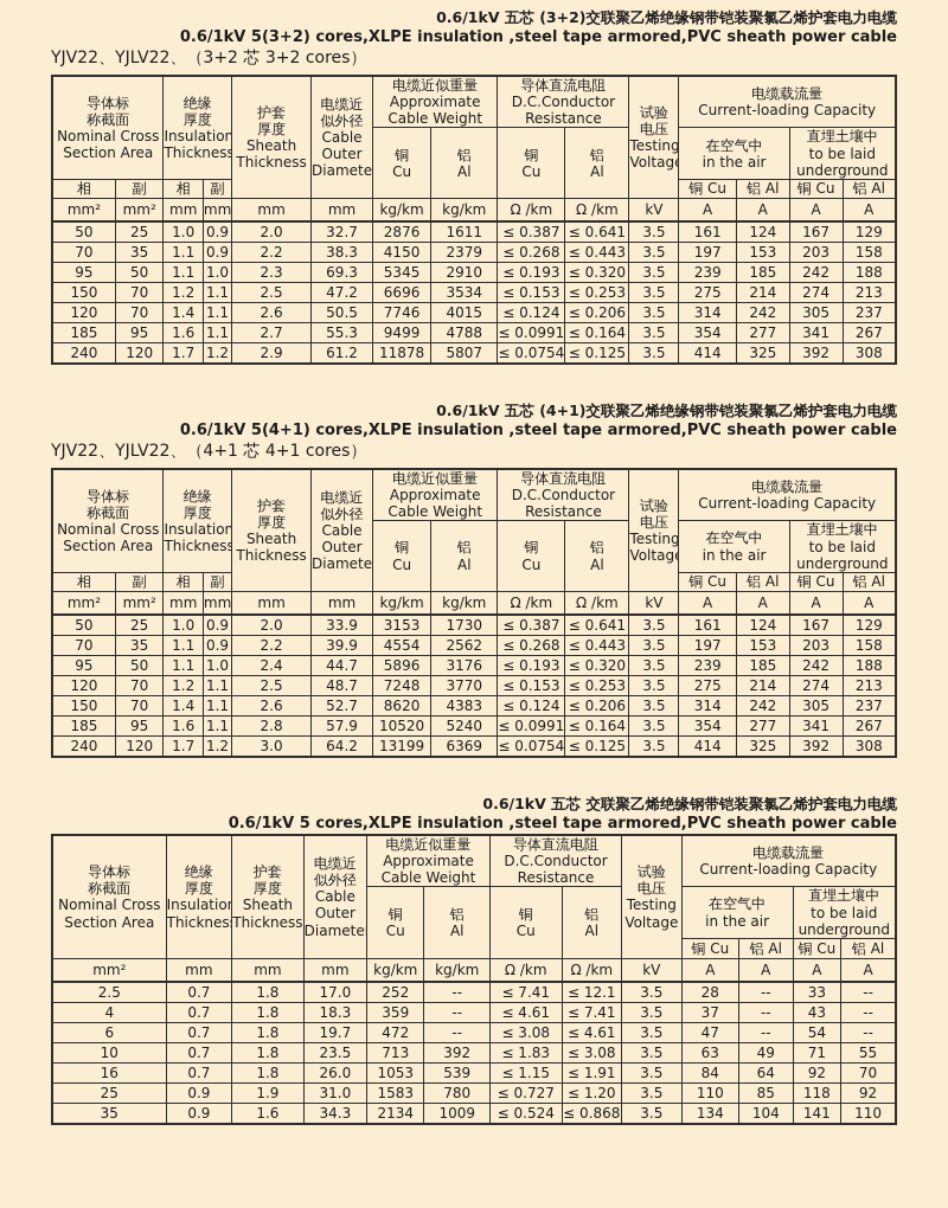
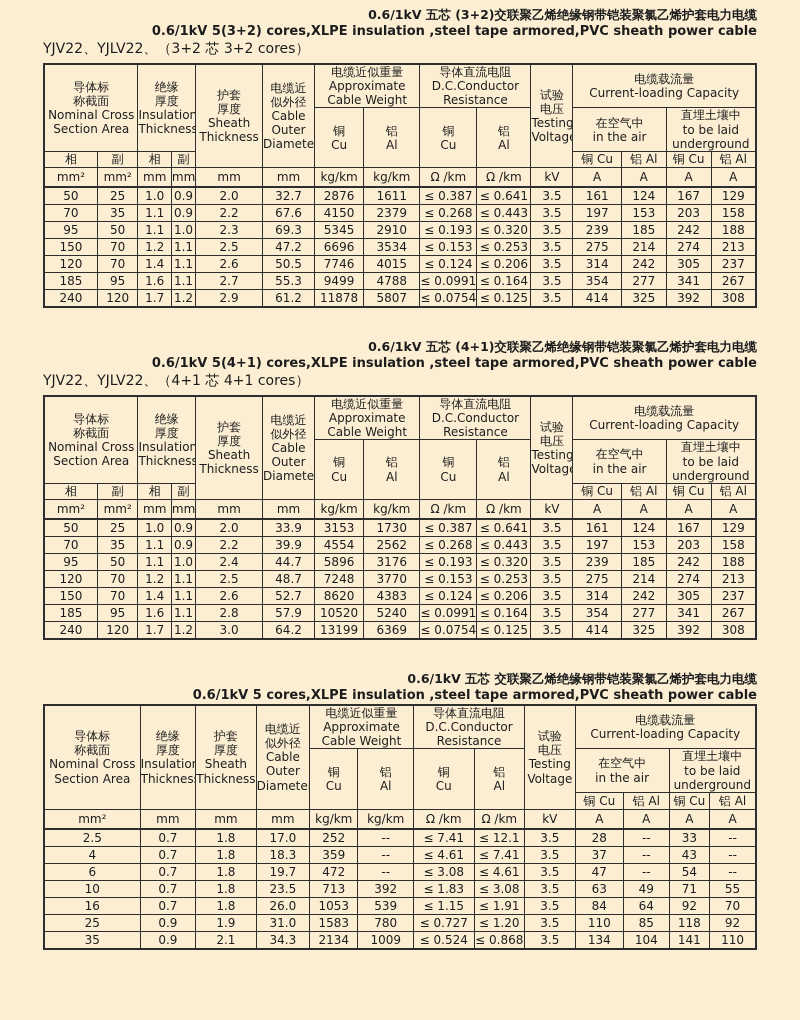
  0.6/1kV 五芯 (3+2)交联聚乙烯绝缘钢带铠装聚氯乙烯护套电力电缆
  0.6/1kV 5(3+2) cores,XLPE insulation ,steel tape armored,PVC sheath power cable
  YJV22、YJLV22、（3+2 芯 3+2 cores）
  导体标称截面Nominal CrossSection Area	绝缘厚度InsulationThickness	护套厚度SheathThickness	电缆近似外径CableOuterDiamete	电缆近似重量ApproximateCable Weight	导体直流电阻D.C.ConductorResistance	试验电压TestingVoltage	电缆载流量Current-loading Capacity
  铜Cu	铝Al	铜Cu	铝Al	在空气中in the air	直埋土壤中to be laidunderground
  相	副	相	副	铜 Cu	铝 Al	铜 Cu	铝 Al
  mm²	mm²	mm	mm	mm	mm	kg/km	kg/km	Ω /km	Ω /km	kV	A	A	A	A
  50	25	1.0	0.9	2.0	32.7	2876	1611	≤ 0.387	≤ 0.641	3.5	161	124	167	129
- 70	35	1.1	0.9	2.2	38.3	4150	2379	≤ 0.268	≤ 0.443	3.5	197	153	203	158
+ 70	35	1.1	0.9	2.2	67.6	4150	2379	≤ 0.268	≤ 0.443	3.5	197	153	203	158
  95	50	1.1	1.0	2.3	69.3	5345	2910	≤ 0.193	≤ 0.320	3.5	239	185	242	188
  150	70	1.2	1.1	2.5	47.2	6696	3534	≤ 0.153	≤ 0.253	3.5	275	214	274	213
  120	70	1.4	1.1	2.6	50.5	7746	4015	≤ 0.124	≤ 0.206	3.5	314	242	305	237
  185	95	1.6	1.1	2.7	55.3	9499	4788	≤ 0.0991	≤ 0.164	3.5	354	277	341	267
  240	120	1.7	1.2	2.9	61.2	11878	5807	≤ 0.0754	≤ 0.125	3.5	414	325	392	308
  0.6/1kV 五芯 (4+1)交联聚乙烯绝缘钢带铠装聚氯乙烯护套电力电缆
  0.6/1kV 5(4+1) cores,XLPE insulation ,steel tape armored,PVC sheath power cable
  YJV22、YJLV22、（4+1 芯 4+1 cores）
  导体标称截面Nominal CrossSection Area	绝缘厚度InsulationThickness	护套厚度SheathThickness	电缆近似外径CableOuterDiamete	电缆近似重量ApproximateCable Weight	导体直流电阻D.C.ConductorResistance	试验电压TestingVoltage	电缆载流量Current-loading Capacity
  铜Cu	铝Al	铜Cu	铝Al	在空气中in the air	直埋土壤中to be laidunderground
  相	副	相	副	铜 Cu	铝 Al	铜 Cu	铝 Al
  mm²	mm²	mm	mm	mm	mm	kg/km	kg/km	Ω /km	Ω /km	kV	A	A	A	A
  50	25	1.0	0.9	2.0	33.9	3153	1730	≤ 0.387	≤ 0.641	3.5	161	124	167	129
  70	35	1.1	0.9	2.2	39.9	4554	2562	≤ 0.268	≤ 0.443	3.5	197	153	203	158
  95	50	1.1	1.0	2.4	44.7	5896	3176	≤ 0.193	≤ 0.320	3.5	239	185	242	188
  120	70	1.2	1.1	2.5	48.7	7248	3770	≤ 0.153	≤ 0.253	3.5	275	214	274	213
  150	70	1.4	1.1	2.6	52.7	8620	4383	≤ 0.124	≤ 0.206	3.5	314	242	305	237
  185	95	1.6	1.1	2.8	57.9	10520	5240	≤ 0.0991	≤ 0.164	3.5	354	277	341	267
  240	120	1.7	1.2	3.0	64.2	13199	6369	≤ 0.0754	≤ 0.125	3.5	414	325	392	308
  0.6/1kV 五芯 交联聚乙烯绝缘钢带铠装聚氯乙烯护套电力电缆
  0.6/1kV 5 cores,XLPE insulation ,steel tape armored,PVC sheath power cable
  导体标称截面Nominal CrossSection Area	绝缘厚度InsulationThicknes	护套厚度SheathThickness	电缆近似外径CableOuterDiamete	电缆近似重量ApproximateCable Weight	导体直流电阻D.C.ConductorResistance	试验电压TestingVoltage	电缆载流量Current-loading Capacity
  铜Cu	铝Al	铜Cu	铝Al	在空气中in the air	直埋土壤中to be laidunderground
  铜 Cu	铝 Al	铜 Cu	铝 Al
  mm²	mm	mm	mm	kg/km	kg/km	Ω /km	Ω /km	kV	A	A	A	A
  2.5	0.7	1.8	17.0	252	--	≤ 7.41	≤ 12.1	3.5	28	--	33	--
  4	0.7	1.8	18.3	359	--	≤ 4.61	≤ 7.41	3.5	37	--	43	--
  6	0.7	1.8	19.7	472	--	≤ 3.08	≤ 4.61	3.5	47	--	54	--
  10	0.7	1.8	23.5	713	392	≤ 1.83	≤ 3.08	3.5	63	49	71	55
  16	0.7	1.8	26.0	1053	539	≤ 1.15	≤ 1.91	3.5	84	64	92	70
  25	0.9	1.9	31.0	1583	780	≤ 0.727	≤ 1.20	3.5	110	85	118	92
- 35	0.9	1.6	34.3	2134	1009	≤ 0.524	≤ 0.868	3.5	134	104	141	110
+ 35	0.9	2.1	34.3	2134	1009	≤ 0.524	≤ 0.868	3.5	134	104	141	110
